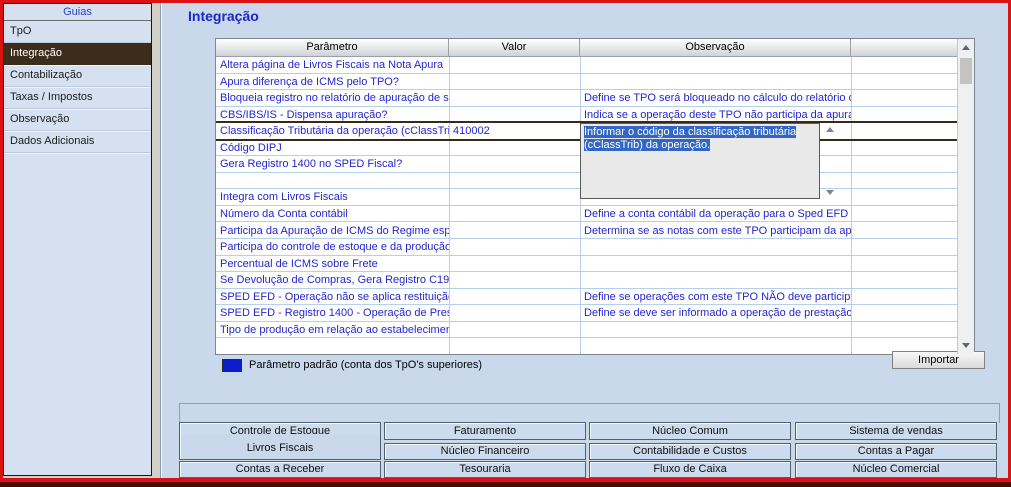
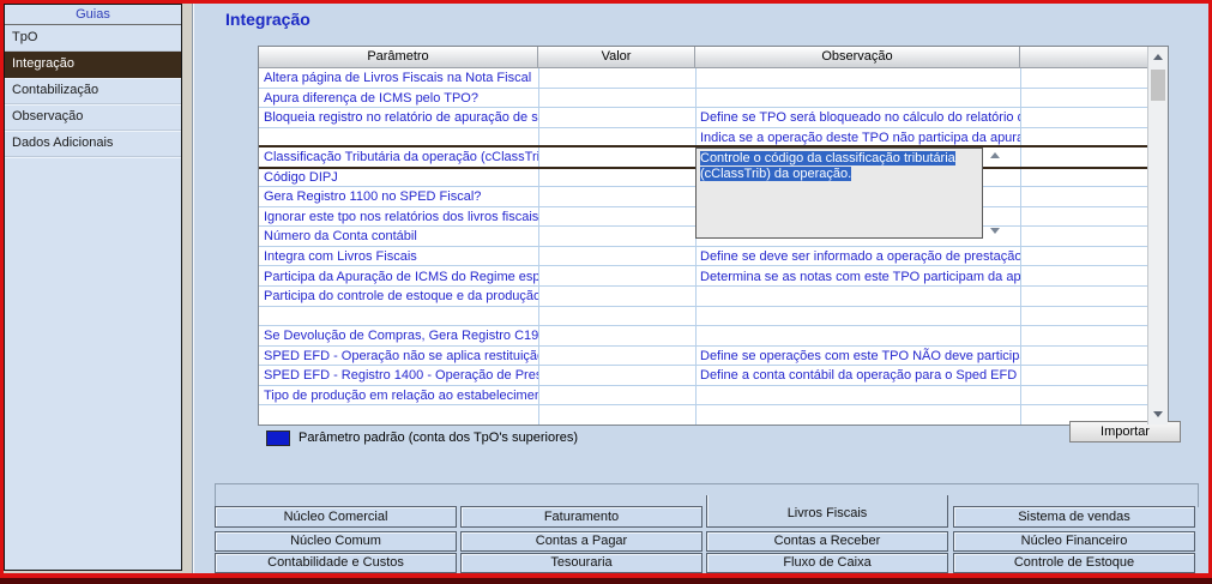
  Guias
  TpO
  Integração
  Contabilização
- Taxas / Impostos
  Observação
  Dados Adicionais
  Integração
  Parâmetro
  Valor
  Observação
  Tipo de produção em relação ao estabelecime
- Define se deve ser informado a operação de prestação
+ Define a conta contábil da operação para o Sped EFD
  SPED EFD - Operação não se aplica restituiçã
  Define se operações com este TPO NÃO deve particip
  Se Devolução de Compras, Gera Registro C19
- Percentual de ICMS sobre Frete
  Participa do controle de estoque e da produçã
  Participa da Apuração de ICMS do Regime esp
  Determina se as notas com este TPO participam da ap
- Número da Conta contábil
+ Integra com Livros Fiscais
- Define a conta contábil da operação para o Sped EFD
+ Define se deve ser informado a operação de prestação
- Integra com Livros Fiscais
+ Número da Conta contábil
+ Ignorar este tpo nos relatórios dos livros fiscais
- Gera Registro 1400 no SPED Fiscal?
+ Gera Registro 1100 no SPED Fiscal?
  Código DIPJ
  Classificação Tributária da operação (cClassTri
- 410002
- CBS/IBS/IS - Dispensa apuração?
  Indica se a operação deste TPO não participa da apur
  Bloqueia registro no relatório de apuração de s
  Define se TPO será bloqueado no cálculo do relatório
  Apura diferença de ICMS pelo TPO?
- Altera página de Livros Fiscais na Nota Apura
+ Altera página de Livros Fiscais na Nota Fiscal
- Informar o código da classificação tributária
+ Controle o código da classificação tributária
  (cClassTrib) da operação.
  Parâmetro padrão (conta dos TpO's superiores)
  Importar
- Controle de Estoque
+ Núcleo Comercial
  Faturamento
- Núcleo Comum
+ Livros Fiscais
  Sistema de vendas
- Livros Fiscais
+ Núcleo Comum
- Núcleo Financeiro
+ Contas a Pagar
- Contabilidade e Custos
+ Contas a Receber
- Contas a Pagar
+ Núcleo Financeiro
- Contas a Receber
+ Contabilidade e Custos
  Tesouraria
  Fluxo de Caixa
- Núcleo Comercial
+ Controle de Estoque
